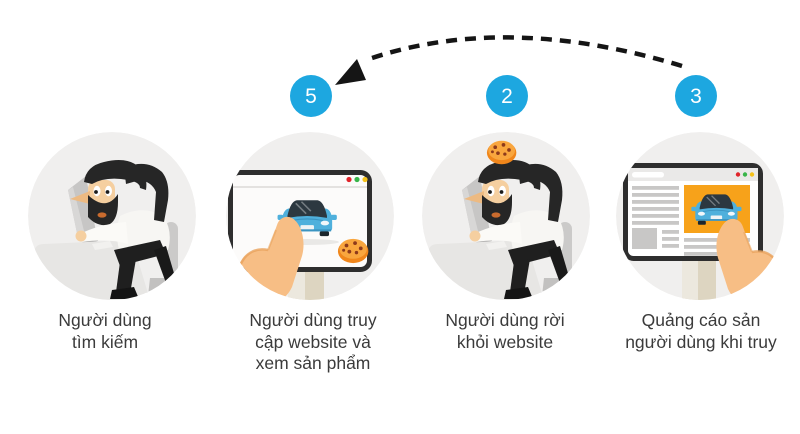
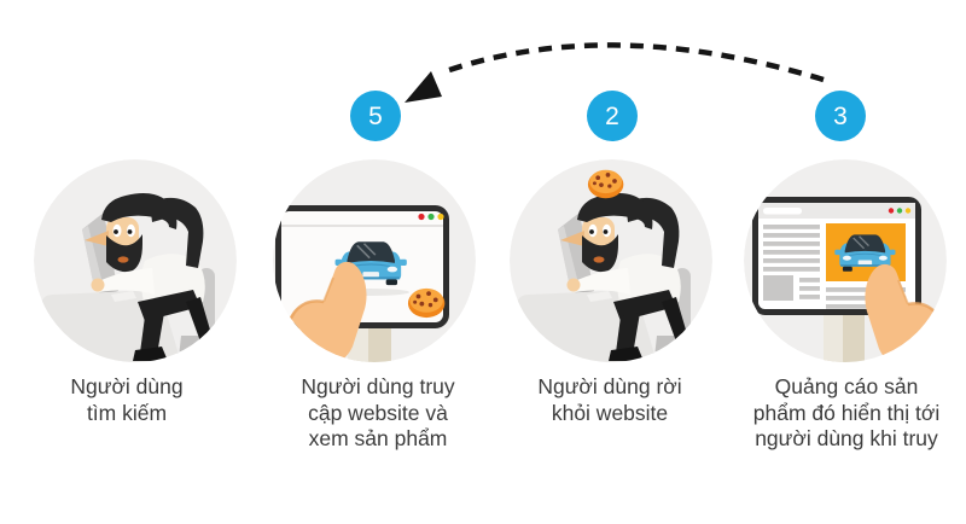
  5
  2
  3
  Người dùng
  tìm kiếm
  Người dùng truy
  cập website và
  xem sản phẩm
  Người dùng rời
  khỏi website
  Quảng cáo sản
+ phẩm đó hiển thị tới
  người dùng khi truy
